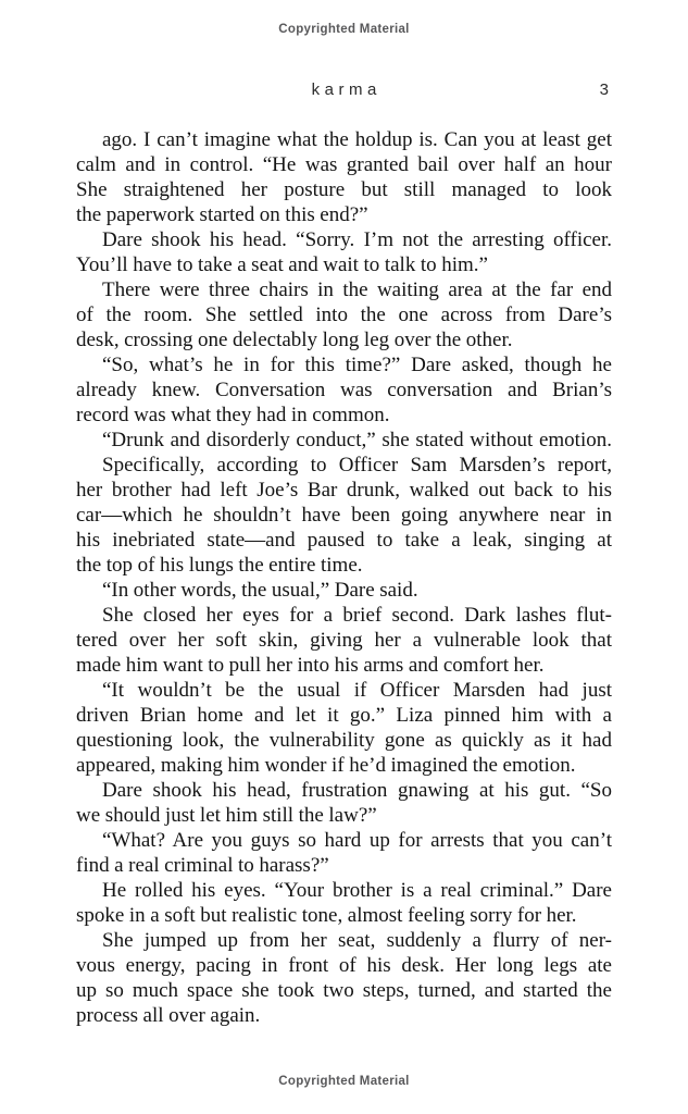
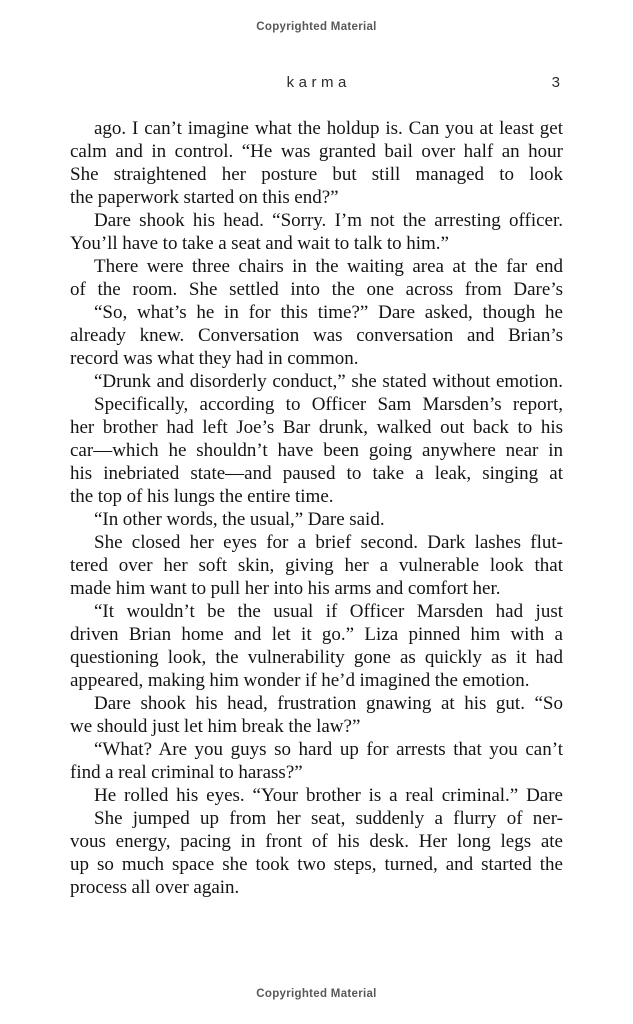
  Copyrighted Material
  karma
  3
  ago. I can’t imagine what the holdup is. Can you at least get
  calm and in control. “He was granted bail over half an hour
  She straightened her posture but still managed to look
  the paperwork started on this end?”
  Dare shook his head. “Sorry. I’m not the arresting officer.
  You’ll have to take a seat and wait to talk to him.”
  There were three chairs in the waiting area at the far end
  of the room. She settled into the one across from Dare’s
- desk, crossing one delectably long leg over the other.
  “So, what’s he in for this time?” Dare asked, though he
  already knew. Conversation was conversation and Brian’s
  record was what they had in common.
  “Drunk and disorderly conduct,” she stated without emotion.
  Specifically, according to Officer Sam Marsden’s report,
  her brother had left Joe’s Bar drunk, walked out back to his
  car—which he shouldn’t have been going anywhere near in
  his inebriated state—and paused to take a leak, singing at
  the top of his lungs the entire time.
  “In other words, the usual,” Dare said.
  She closed her eyes for a brief second. Dark lashes flut-
  tered over her soft skin, giving her a vulnerable look that
  made him want to pull her into his arms and comfort her.
  “It wouldn’t be the usual if Officer Marsden had just
  driven Brian home and let it go.” Liza pinned him with a
  questioning look, the vulnerability gone as quickly as it had
  appeared, making him wonder if he’d imagined the emotion.
  Dare shook his head, frustration gnawing at his gut. “So
- we should just let him still the law?”
+ we should just let him break the law?”
  “What? Are you guys so hard up for arrests that you can’t
  find a real criminal to harass?”
  He rolled his eyes. “Your brother is a real criminal.” Dare
- spoke in a soft but realistic tone, almost feeling sorry for her.
  She jumped up from her seat, suddenly a flurry of ner-
  vous energy, pacing in front of his desk. Her long legs ate
  up so much space she took two steps, turned, and started the
  process all over again.
  Copyrighted Material
